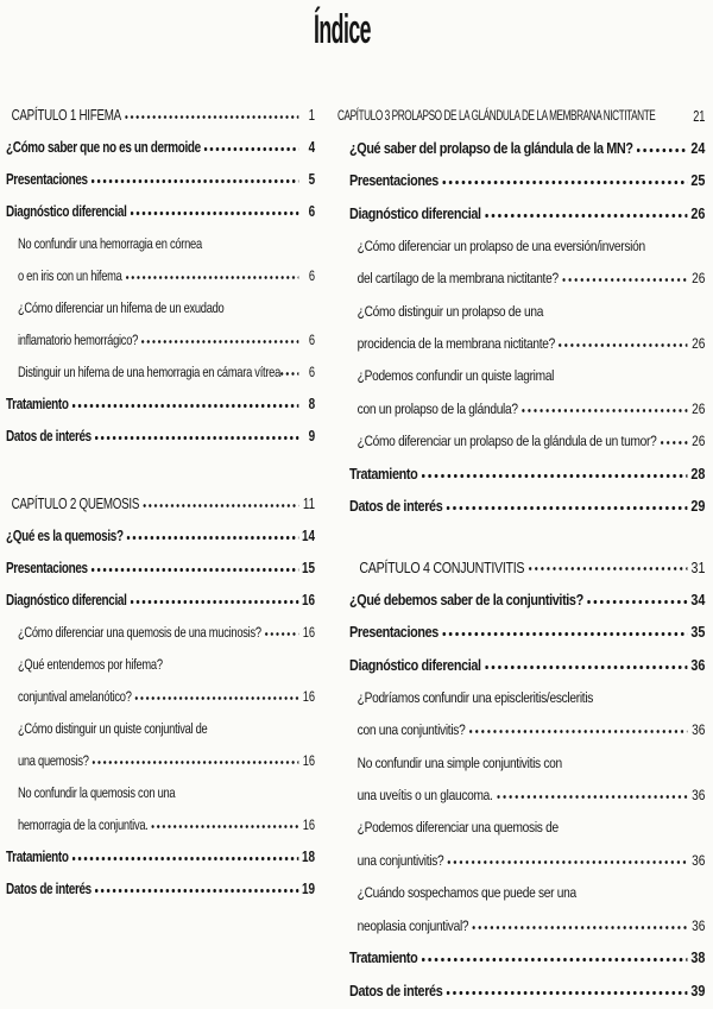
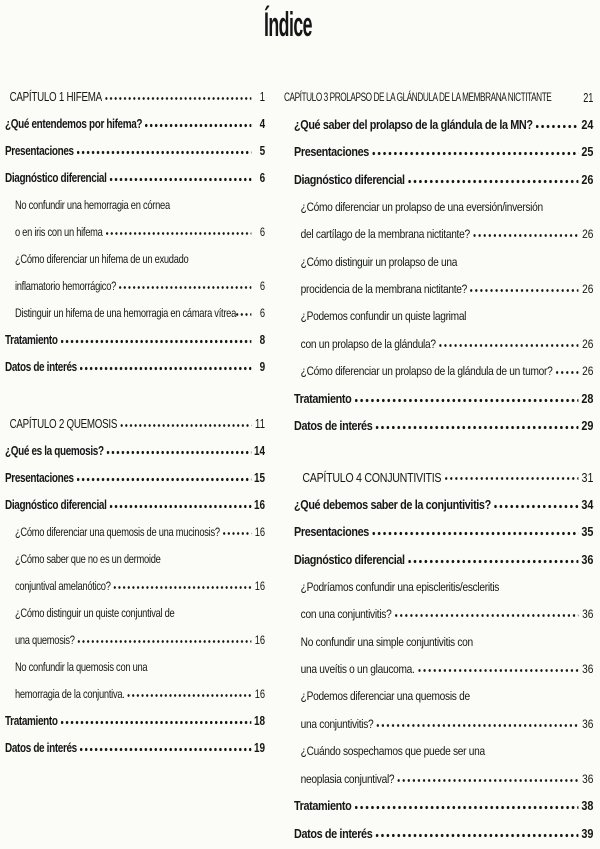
  Índice
  CAPÍTULO 1 HIFEMA
  1
- ¿Cómo saber que no es un dermoide
+ ¿Qué entendemos por hifema?
  4
  Presentaciones
  5
  Diagnóstico diferencial
  6
  No confundir una hemorragia en córnea
  o en iris con un hifema
  6
  ¿Cómo diferenciar un hifema de un exudado
  inflamatorio hemorrágico?
  6
  Distinguir un hifema de una hemorragia en cámara vítrea
  6
  Tratamiento
  8
  Datos de interés
  9
  CAPÍTULO 2 QUEMOSIS
  11
  ¿Qué es la quemosis?
  14
  Presentaciones
  15
  Diagnóstico diferencial
  16
  ¿Cómo diferenciar una quemosis de una mucinosis?
  16
- ¿Qué entendemos por hifema?
+ ¿Cómo saber que no es un dermoide
  conjuntival amelanótico?
  16
  ¿Cómo distinguir un quiste conjuntival de
  una quemosis?
  16
  No confundir la quemosis con una
  hemorragia de la conjuntiva.
  16
  Tratamiento
  18
  Datos de interés
  19
  CAPÍTULO 3 PROLAPSO DE LA GLÁNDULA DE LA MEMBRANA NICTITANTE
  21
  ¿Qué saber del prolapso de la glándula de la MN?
  24
  Presentaciones
  25
  Diagnóstico diferencial
  26
  ¿Cómo diferenciar un prolapso de una eversión/inversión
  del cartílago de la membrana nictitante?
  26
  ¿Cómo distinguir un prolapso de una
  procidencia de la membrana nictitante?
  26
  ¿Podemos confundir un quiste lagrimal
  con un prolapso de la glándula?
  26
  ¿Cómo diferenciar un prolapso de la glándula de un tumor?
  26
  Tratamiento
  28
  Datos de interés
  29
  CAPÍTULO 4 CONJUNTIVITIS
  31
  ¿Qué debemos saber de la conjuntivitis?
  34
  Presentaciones
  35
  Diagnóstico diferencial
  36
  ¿Podríamos confundir una episcleritis/escleritis
  con una conjuntivitis?
  36
  No confundir una simple conjuntivitis con
  una uveítis o un glaucoma.
  36
  ¿Podemos diferenciar una quemosis de
  una conjuntivitis?
  36
  ¿Cuándo sospechamos que puede ser una
  neoplasia conjuntival?
  36
  Tratamiento
  38
  Datos de interés
  39
